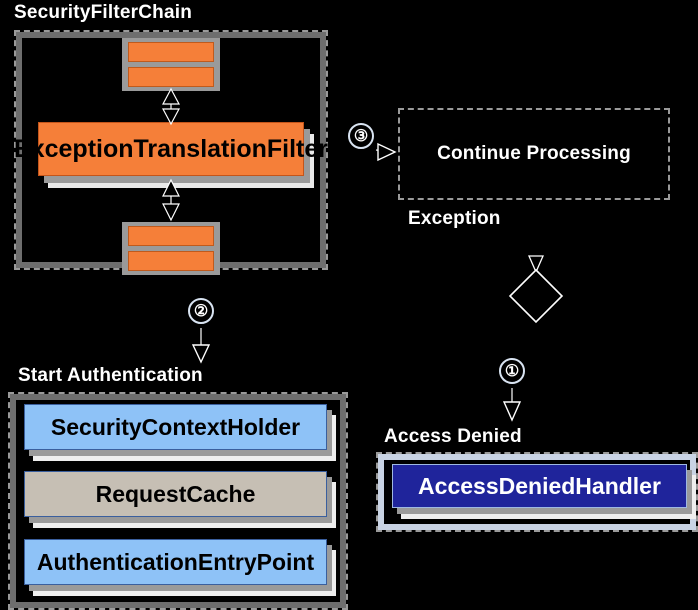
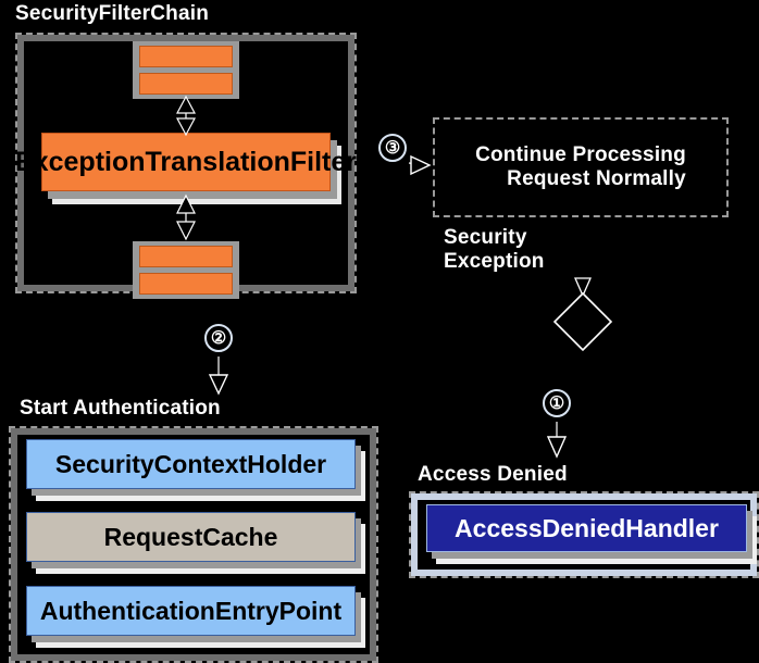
  SecurityFilterChain
  xceptionTranslationFilt
  Continue Processing
+ Request Normally
+ Security
  Exception
  Start Authentication
  SecurityContextHolder
  RequestCache
  AuthenticationEntryPoint
  Access Denied
  AccessDeniedHandler
  ③
  ②
  ①
